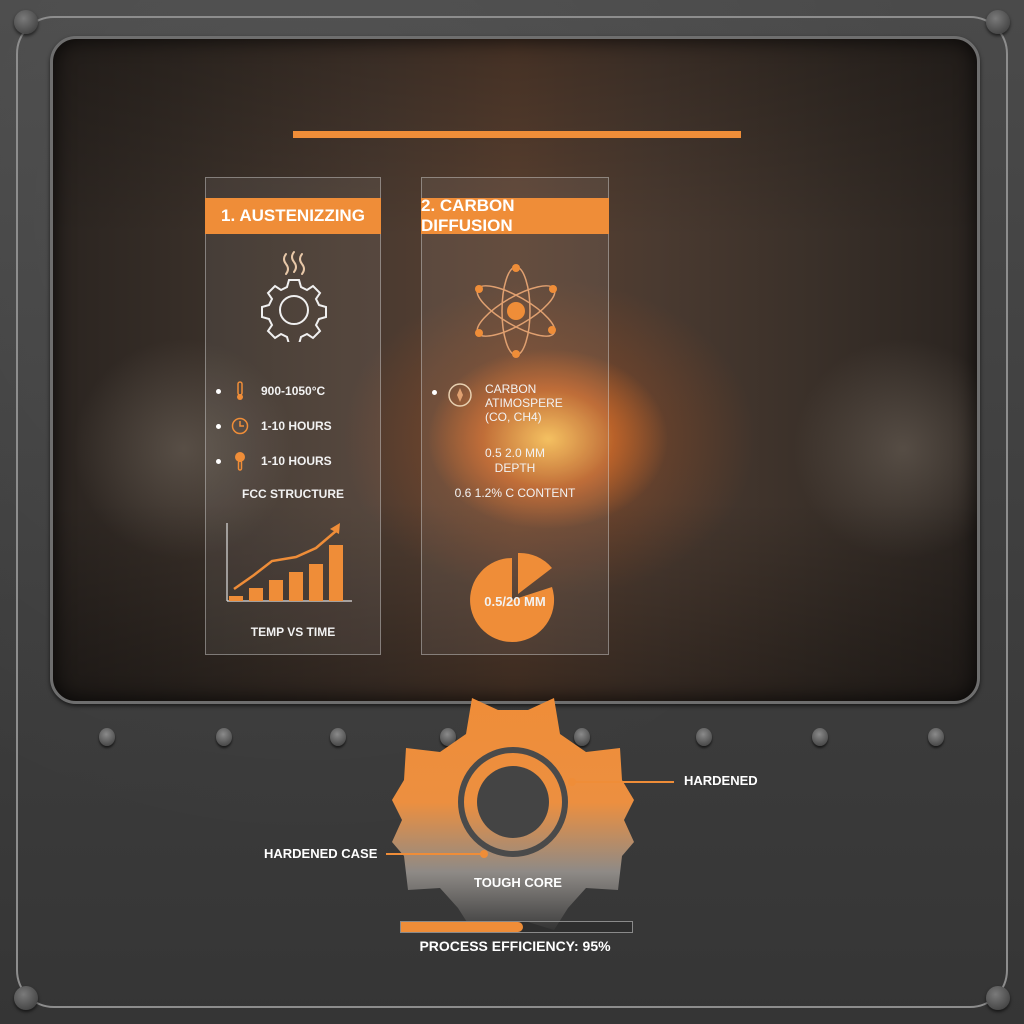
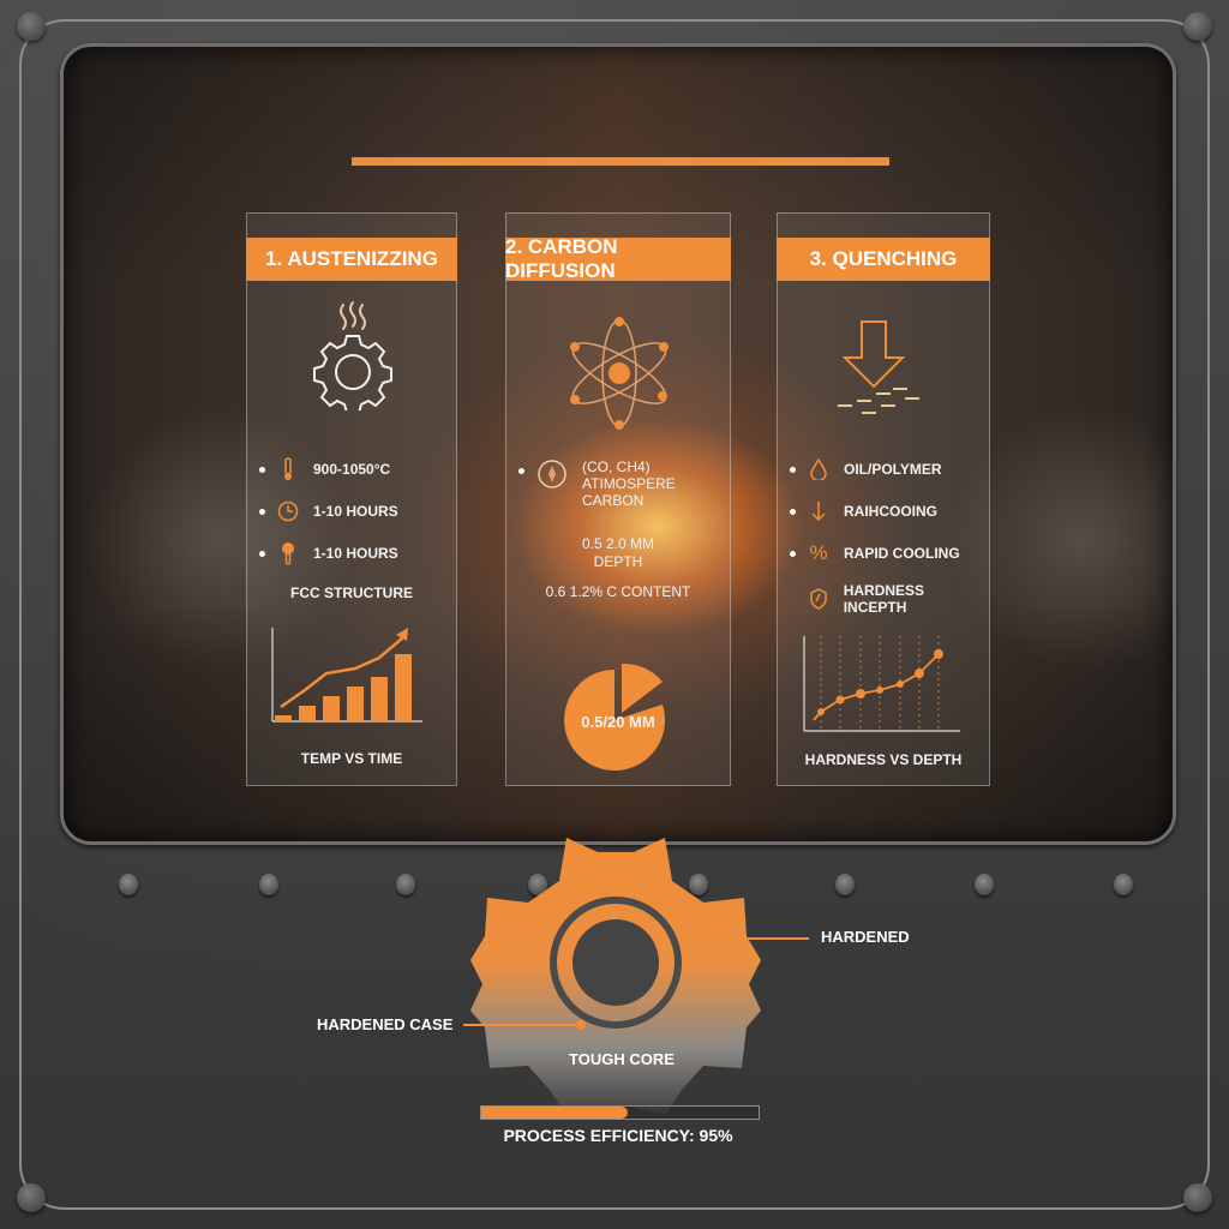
  1. AUSTENIZZING
  900-1050°C
  1-10 HOURS
  1-10 HOURS
  FCC STRUCTURE
  TEMP VS TIME
  2. CARBON DIFFUSION
- CARBON
+ (CO, CH4)
  ATIMOSPERE
- (CO, CH4)
+ CARBON
  0.5 2.0 MM
  DEPTH
  0.6 1.2% C CONTENT
  0.5/20 MM
+ 3. QUENCHING
+ OIL/POLYMER
+ RAIHCOOING
+ %
+ RAPID COOLING
+ HARDNESS INCEPTH
+ HARDNESS VS DEPTH
  HARDENED
  HARDENED CASE
  TOUGH CORE
  PROCESS EFFICIENCY: 95%
